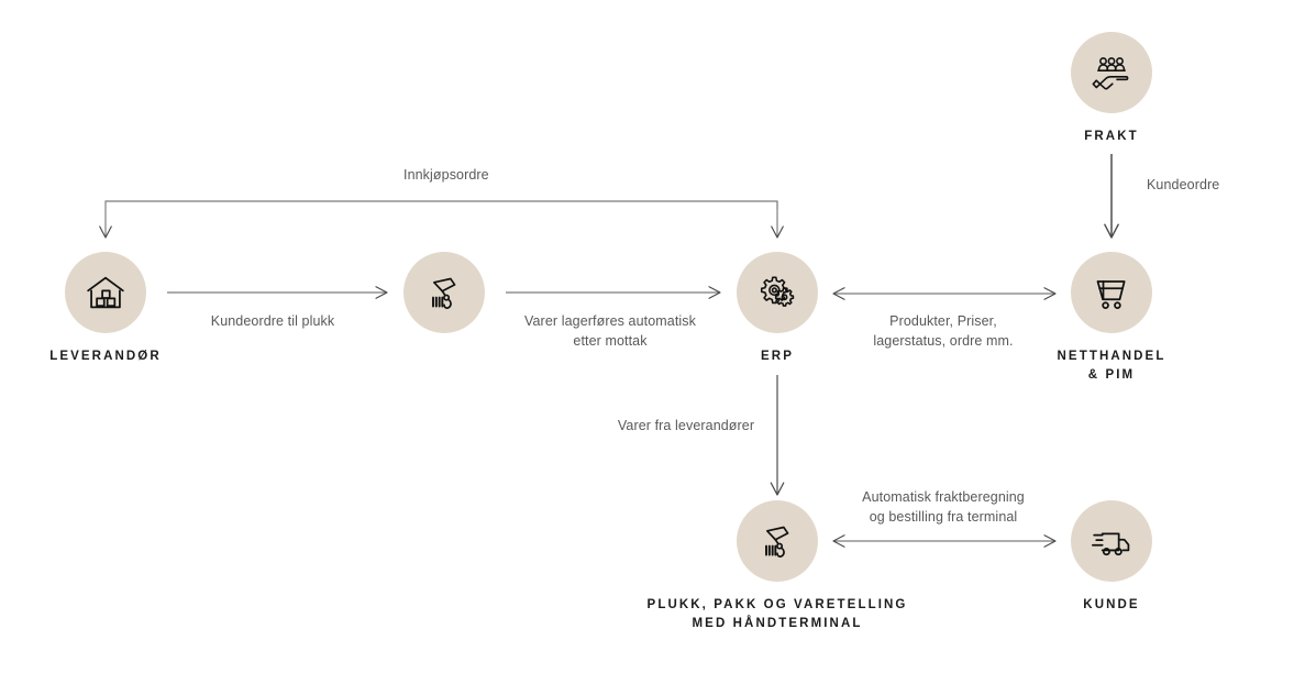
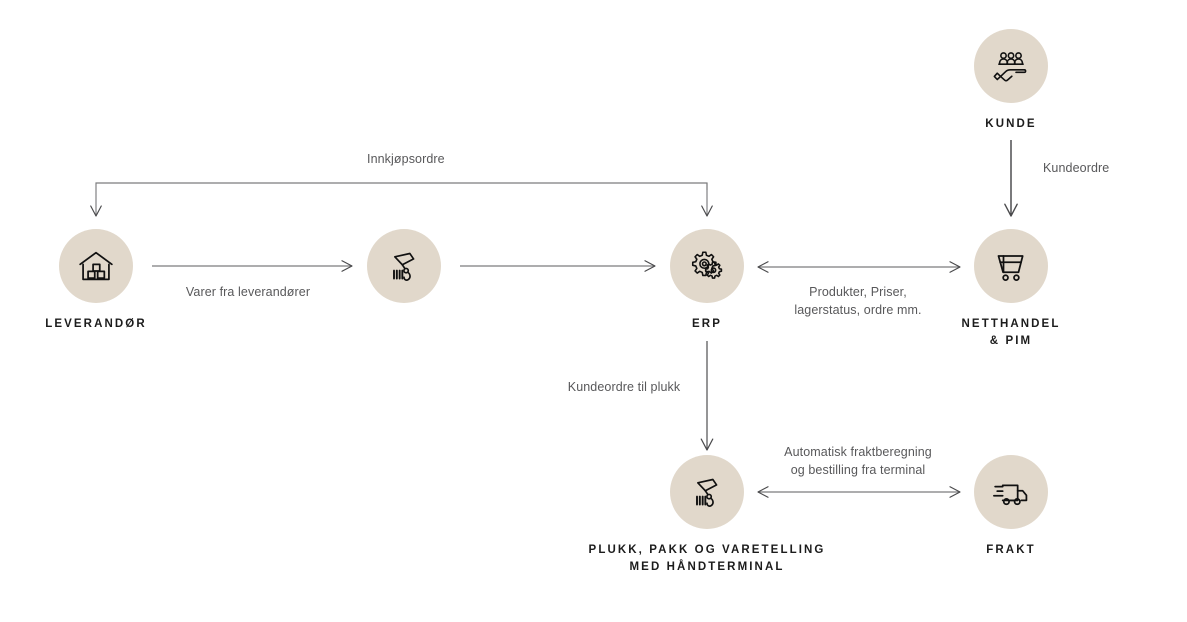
  LEVERANDØR
  ERP
  NETTHANDEL
  & PIM
- FRAKT
+ KUNDE
  PLUKK, PAKK OG VARETELLING
  MED HÅNDTERMINAL
- KUNDE
+ FRAKT
  Innkjøpsordre
- Kundeordre til plukk
+ Varer fra leverandører
- Varer lagerføres automatisk
- etter mottak
  Produkter, Priser,
  lagerstatus, ordre mm.
  Kundeordre
- Varer fra leverandører
+ Kundeordre til plukk
  Automatisk fraktberegning
  og bestilling fra terminal
